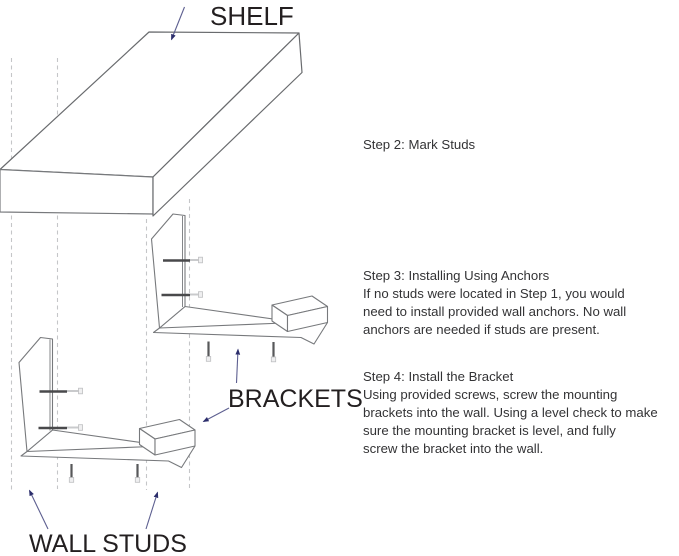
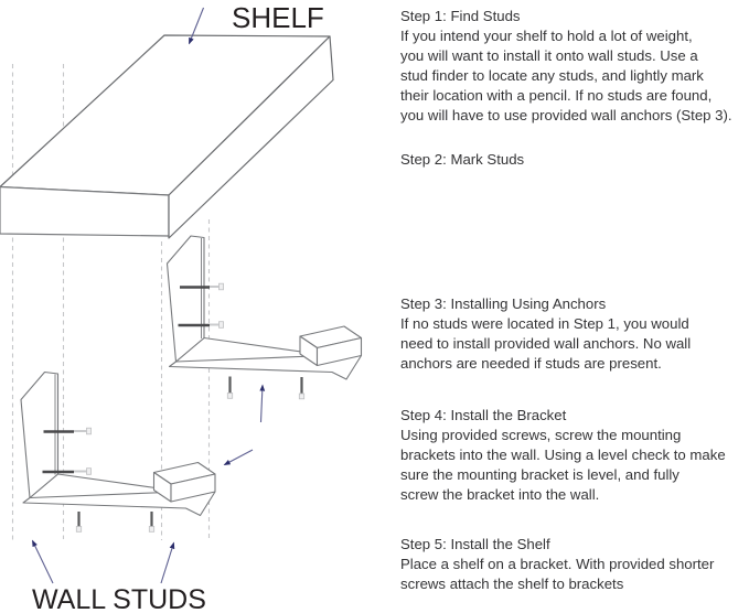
  SHELF
- BRACKETS
  WALL STUDS
+ Step 1: Find Studs
+ If you intend your shelf to hold a lot of weight,
+ you will want to install it onto wall studs. Use a
+ stud finder to locate any studs, and lightly mark
+ their location with a pencil. If no studs are found,
+ you will have to use provided wall anchors (Step 3).
  Step 2: Mark Studs
  Step 3: Installing Using Anchors
  If no studs were located in Step 1, you would
  need to install provided wall anchors. No wall
  anchors are needed if studs are present.
  Step 4: Install the Bracket
  Using provided screws, screw the mounting
  brackets into the wall. Using a level check to make
  sure the mounting bracket is level, and fully
  screw the bracket into the wall.
+ Step 5: Install the Shelf
+ Place a shelf on a bracket. With provided shorter
+ screws attach the shelf to brackets
